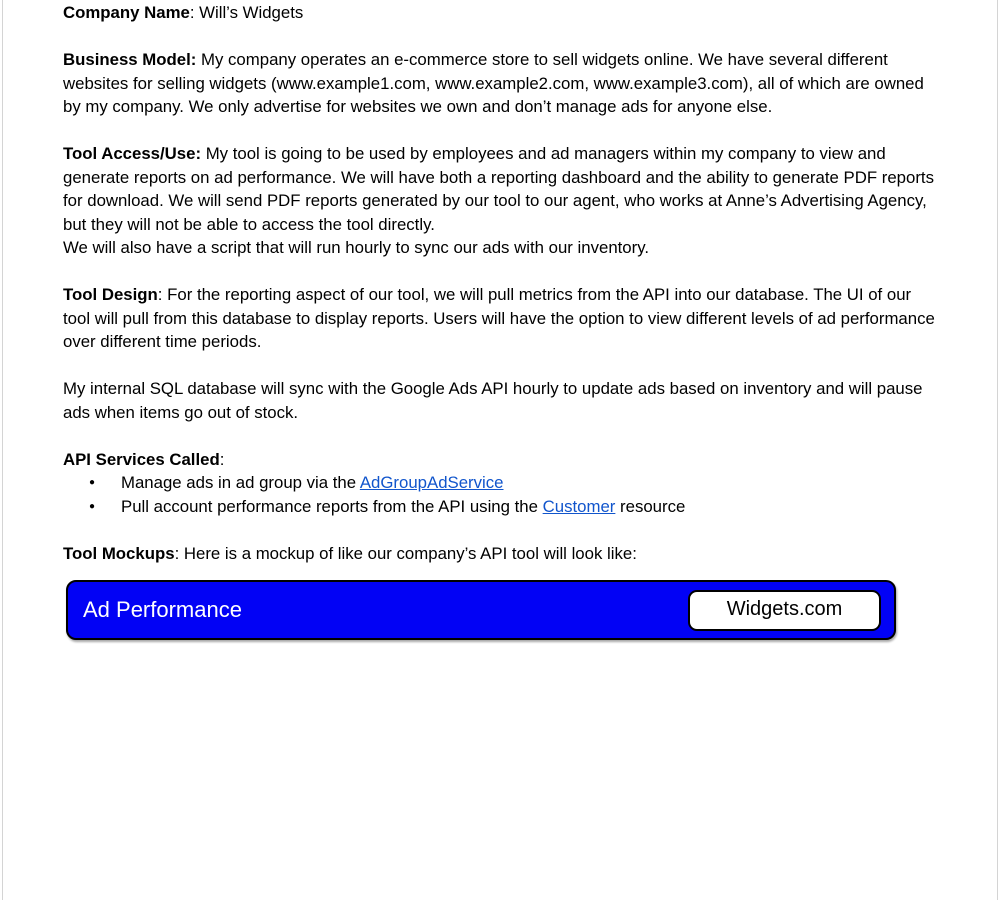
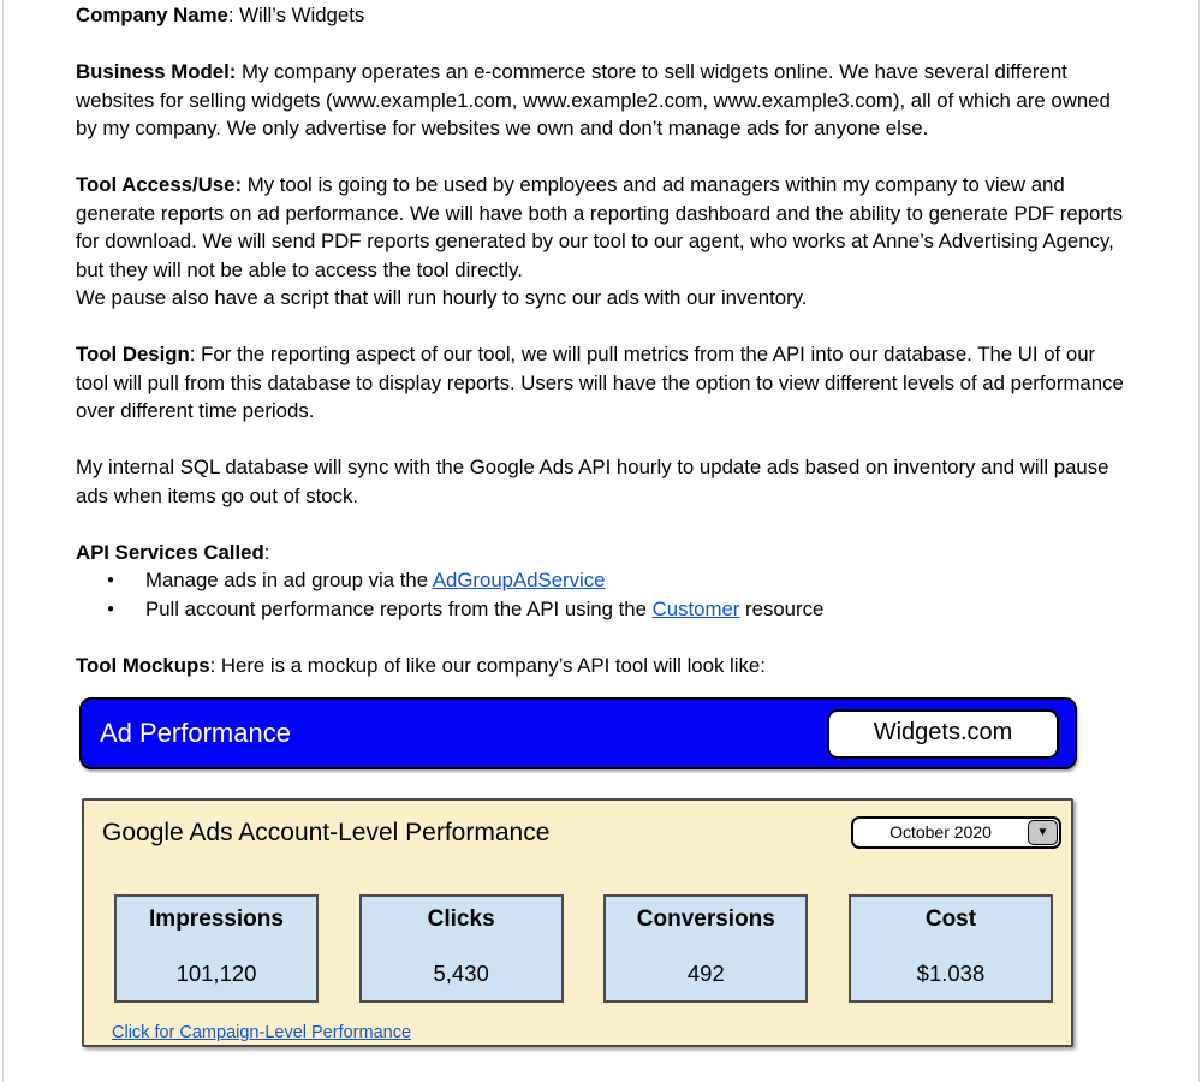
  Company Name: Will’s Widgets
  Business Model: My company operates an e-commerce store to sell widgets online. We have several different websites for selling widgets (www.example1.com, www.example2.com, www.example3.com), all of which are owned by my company. We only advertise for websites we own and don’t manage ads for anyone else.
  Tool Access/Use: My tool is going to be used by employees and ad managers within my company to view and generate reports on ad performance. We will have both a reporting dashboard and the ability to generate PDF reports for download. We will send PDF reports generated by our tool to our agent, who works at Anne’s Advertising Agency, but they will not be able to access the tool directly.
- We will also have a script that will run hourly to sync our ads with our inventory.
+ We pause also have a script that will run hourly to sync our ads with our inventory.
  Tool Design: For the reporting aspect of our tool, we will pull metrics from the API into our database. The UI of our tool will pull from this database to display reports. Users will have the option to view different levels of ad performance over different time periods.
  My internal SQL database will sync with the Google Ads API hourly to update ads based on inventory and will pause ads when items go out of stock.
  API Services Called:
  ●
  Manage ads in ad group via the AdGroupAdService
  ●
  Pull account performance reports from the API using the Customer resource
  Tool Mockups: Here is a mockup of like our company’s API tool will look like:
  Ad Performance
  Widgets.com
+ Google Ads Account-Level Performance
+ October 2020
+ ▼
+ Impressions
+ 101,120
+ Clicks
+ 5,430
+ Conversions
+ 492
+ Cost
+ $1.038
+ Click for Campaign-Level Performance
